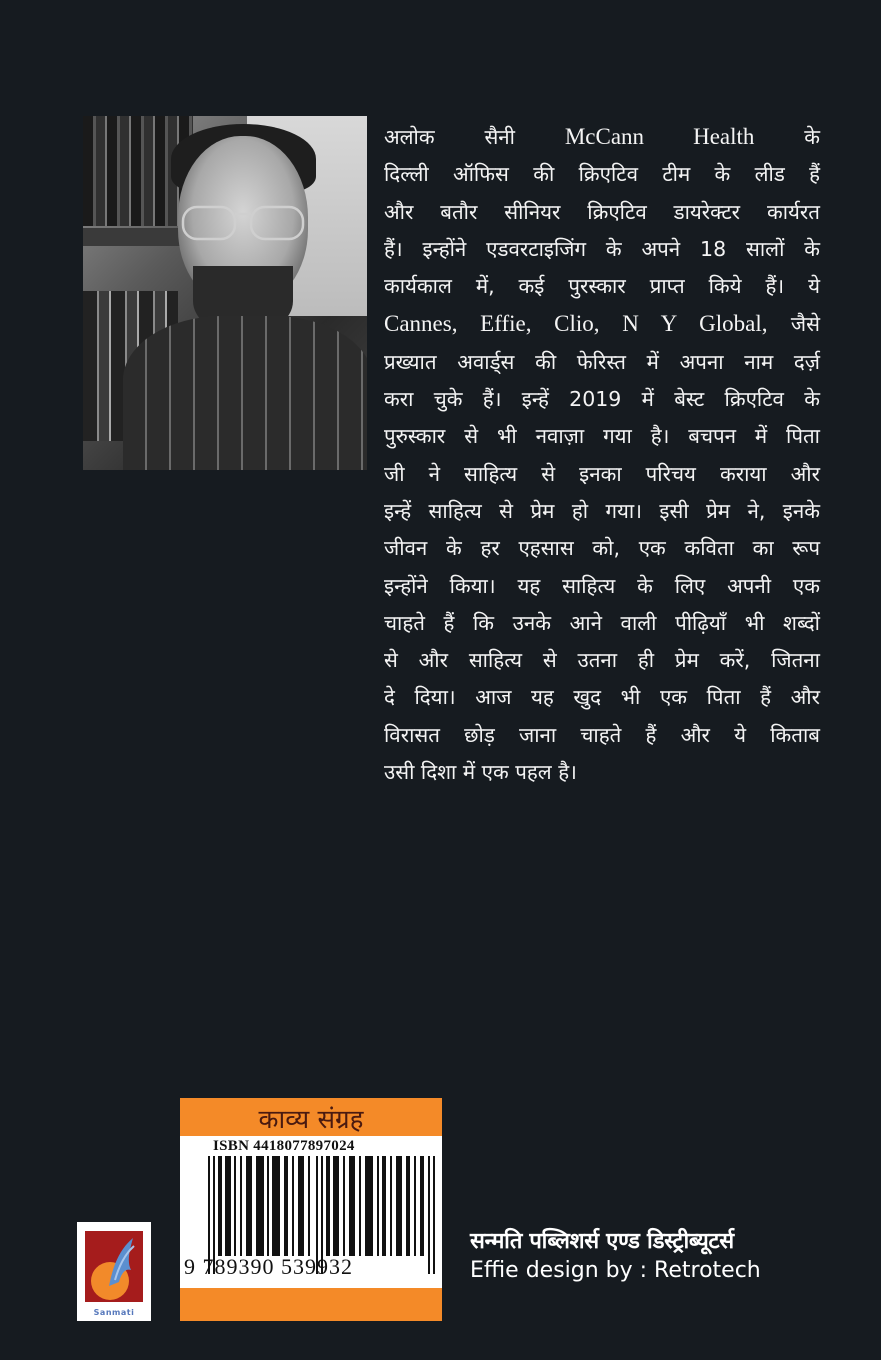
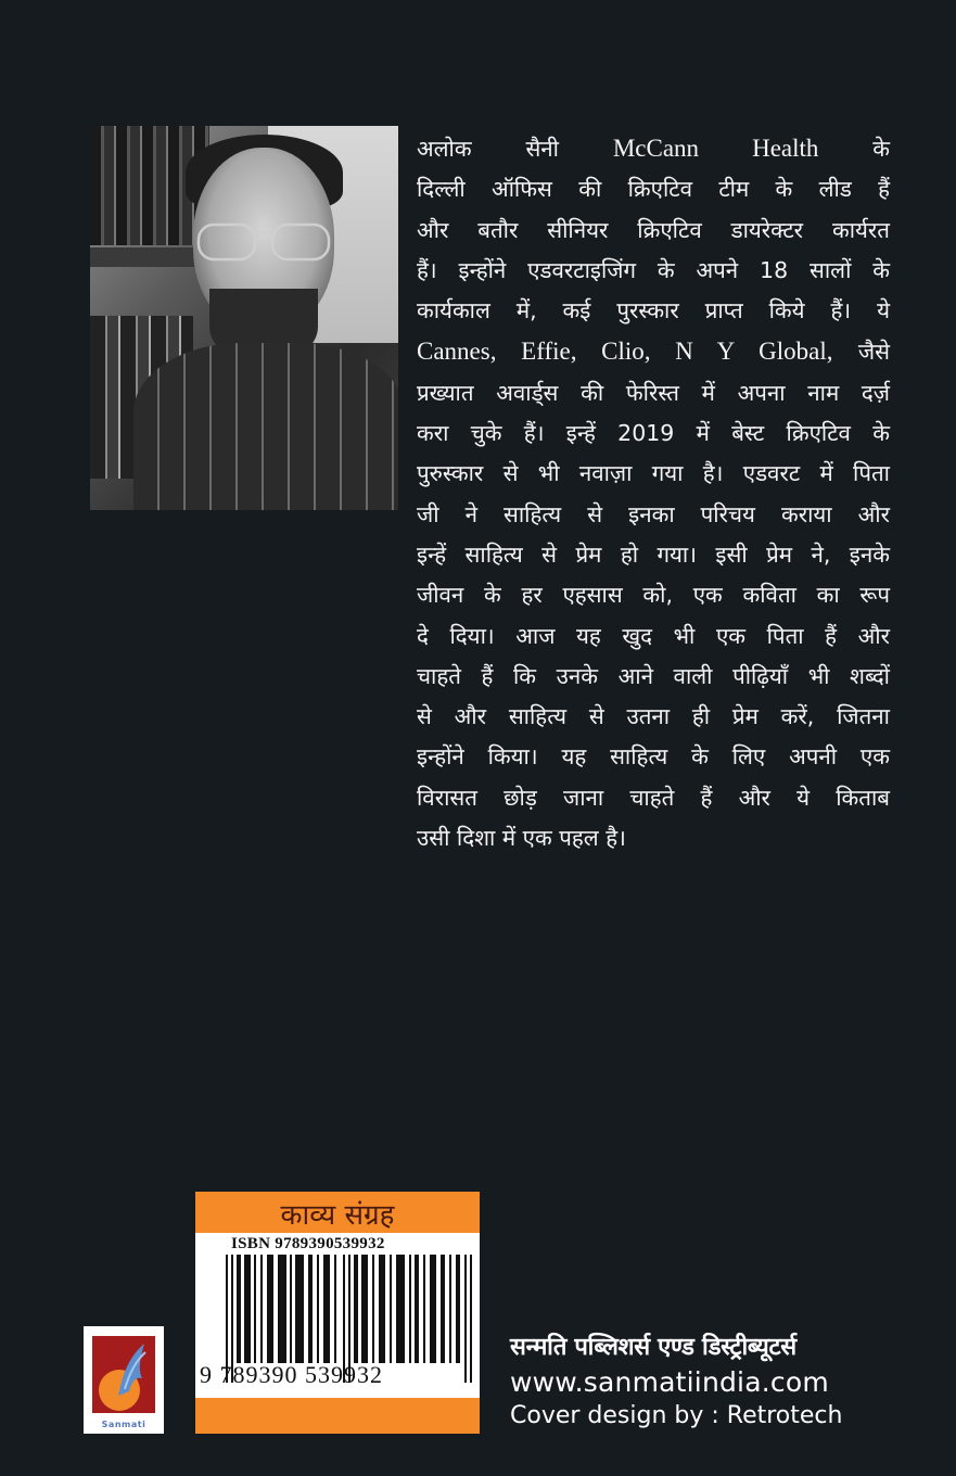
  अलोक सैनी McCann Health के
  दिल्ली ऑफिस की क्रिएटिव टीम के लीड हैं
  और बतौर सीनियर क्रिएटिव डायरेक्टर कार्यरत
  हैं। इन्होंने एडवरटाइजिंग के अपने 18 सालों के
  कार्यकाल में, कई पुरस्कार प्राप्त किये हैं। ये
  Cannes, Effie, Clio, N Y Global, जैसे
  प्रख्यात अवार्ड्स की फेरिस्त में अपना नाम दर्ज़
  करा चुके हैं। इन्हें 2019 में बेस्ट क्रिएटिव के
- पुरुस्कार से भी नवाज़ा गया है। बचपन में पिता
+ पुरुस्कार से भी नवाज़ा गया है। एडवरट में पिता
  जी ने साहित्य से इनका परिचय कराया और
  इन्हें साहित्य से प्रेम हो गया। इसी प्रेम ने, इनके
  जीवन के हर एहसास को, एक कविता का रूप
- इन्होंने किया। यह साहित्य के लिए अपनी एक
+ दे दिया। आज यह खुद भी एक पिता हैं और
  चाहते हैं कि उनके आने वाली पीढ़ियाँ भी शब्दों
  से और साहित्य से उतना ही प्रेम करें, जितना
- दे दिया। आज यह खुद भी एक पिता हैं और
+ इन्होंने किया। यह साहित्य के लिए अपनी एक
  विरासत छोड़ जाना चाहते हैं और ये किताब
  उसी दिशा में एक पहल है।
  काव्य संग्रह
- ISBN 4418077897024
+ ISBN 9789390539932
  9 789390 539932
  Sanmati
  सन्मति पब्लिशर्स एण्ड डिस्ट्रीब्यूटर्स
+ www.sanmatiindia.com
- Effie design by : Retrotech
+ Cover design by : Retrotech
